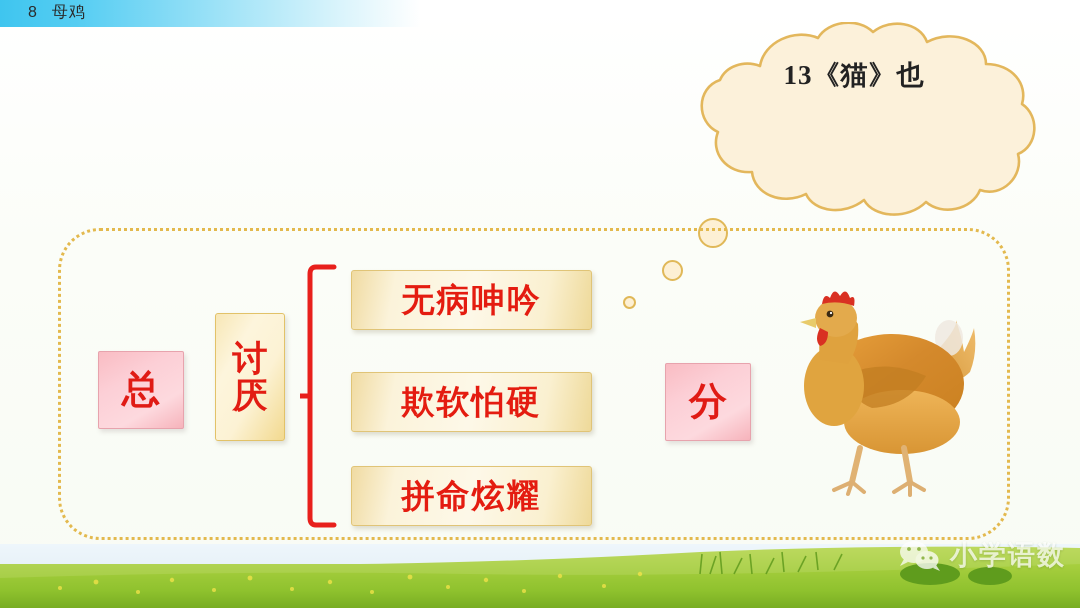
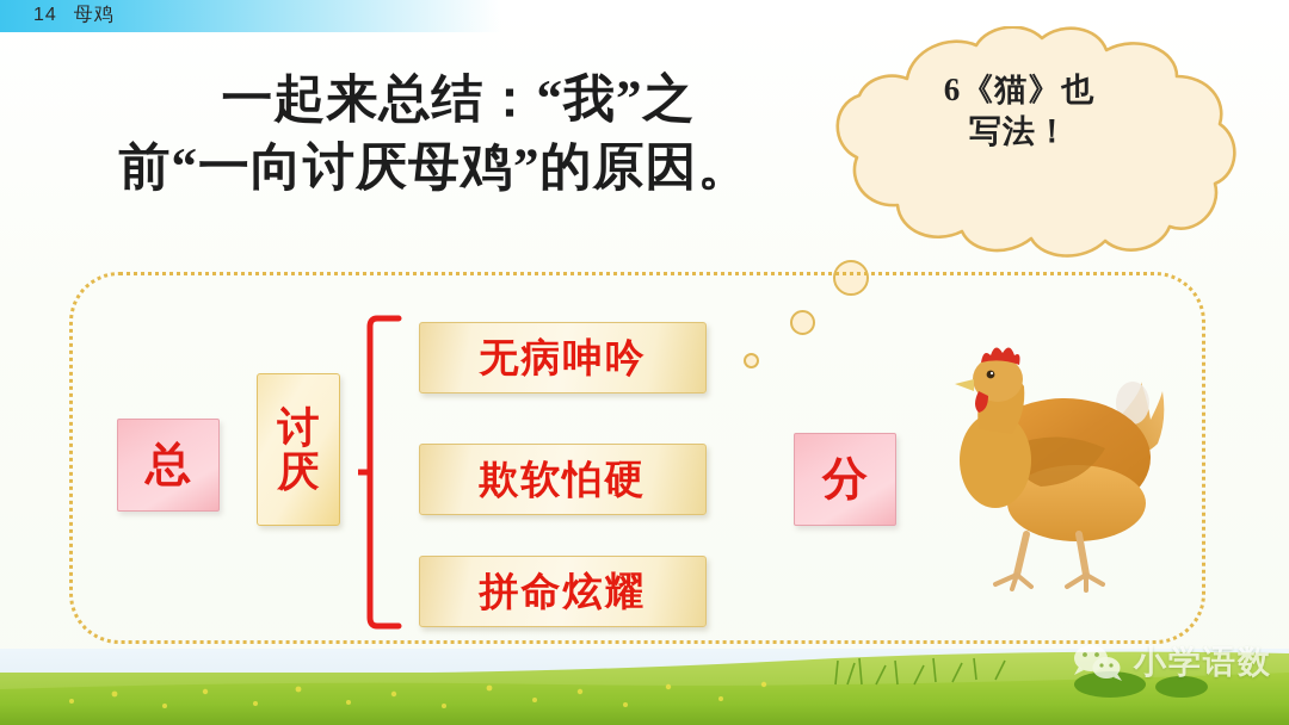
- 8 母鸡
+ 14 母鸡
+ 一起来总结：“我”之
+ 前“一向讨厌母鸡”的原因。
- 13《猫》也
+ 6《猫》也
+ 写法！
  总
  讨
  厌
  无病呻吟
  欺软怕硬
  拼命炫耀
  分
  小学语数
